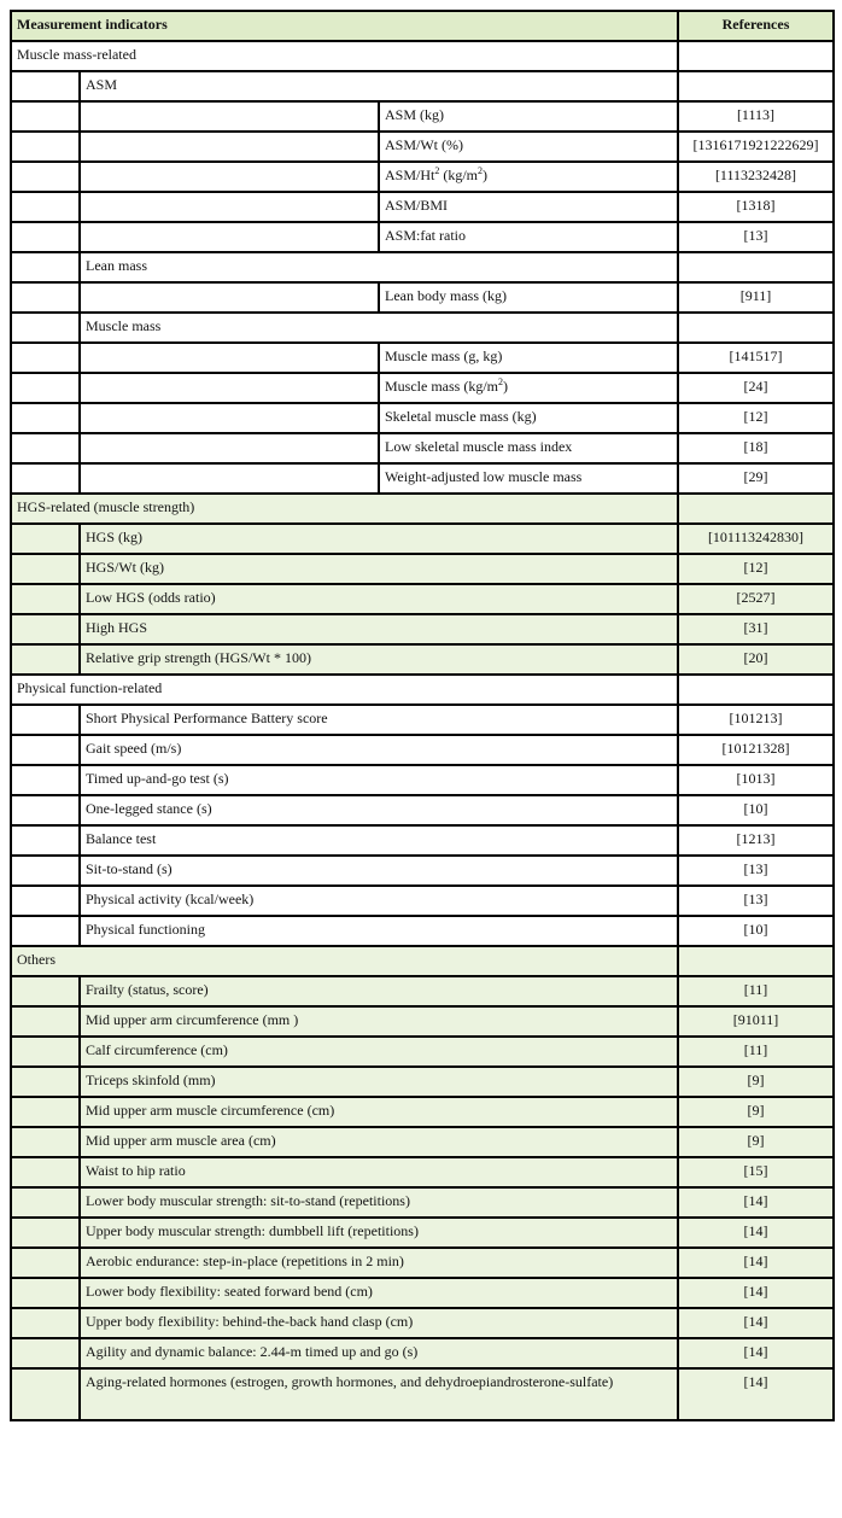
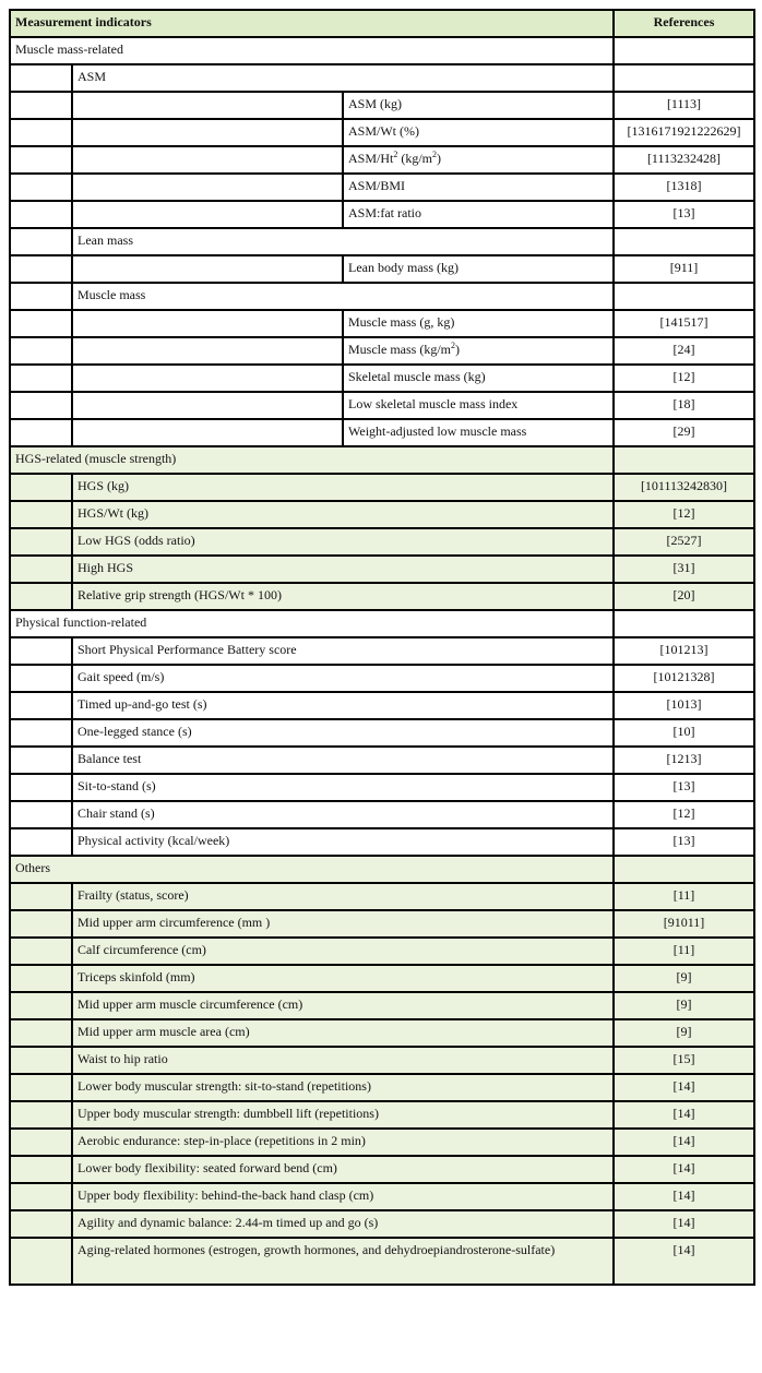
  Measurement indicators	References
  Muscle mass-related
  	ASM
  		ASM (kg)	[1113]
  		ASM/Wt (%)	[1316171921222629]
  		ASM/Ht2 (kg/m2)	[1113232428]
  		ASM/BMI	[1318]
  		ASM:fat ratio	[13]
  	Lean mass
  		Lean body mass (kg)	[911]
  	Muscle mass
  		Muscle mass (g, kg)	[141517]
  		Muscle mass (kg/m2)	[24]
  		Skeletal muscle mass (kg)	[12]
  		Low skeletal muscle mass index	[18]
  		Weight-adjusted low muscle mass	[29]
  HGS-related (muscle strength)
  	HGS (kg)	[101113242830]
  	HGS/Wt (kg)	[12]
  	Low HGS (odds ratio)	[2527]
  	High HGS	[31]
  	Relative grip strength (HGS/Wt * 100)	[20]
  Physical function-related
  	Short Physical Performance Battery score	[101213]
  	Gait speed (m/s)	[10121328]
  	Timed up-and-go test (s)	[1013]
  	One-legged stance (s)	[10]
  	Balance test	[1213]
  	Sit-to-stand (s)	[13]
+ 	Chair stand (s)	[12]
  	Physical activity (kcal/week)	[13]
- 	Physical functioning	[10]
  Others
  	Frailty (status, score)	[11]
  	Mid upper arm circumference (mm )	[91011]
  	Calf circumference (cm)	[11]
  	Triceps skinfold (mm)	[9]
  	Mid upper arm muscle circumference (cm)	[9]
  	Mid upper arm muscle area (cm)	[9]
  	Waist to hip ratio	[15]
  	Lower body muscular strength: sit-to-stand (repetitions)	[14]
  	Upper body muscular strength: dumbbell lift (repetitions)	[14]
  	Aerobic endurance: step-in-place (repetitions in 2 min)	[14]
  	Lower body flexibility: seated forward bend (cm)	[14]
  	Upper body flexibility: behind-the-back hand clasp (cm)	[14]
  	Agility and dynamic balance: 2.44-m timed up and go (s)	[14]
  	Aging-related hormones (estrogen, growth hormones, and dehydroepiandrosterone-sulfate)	[14]
